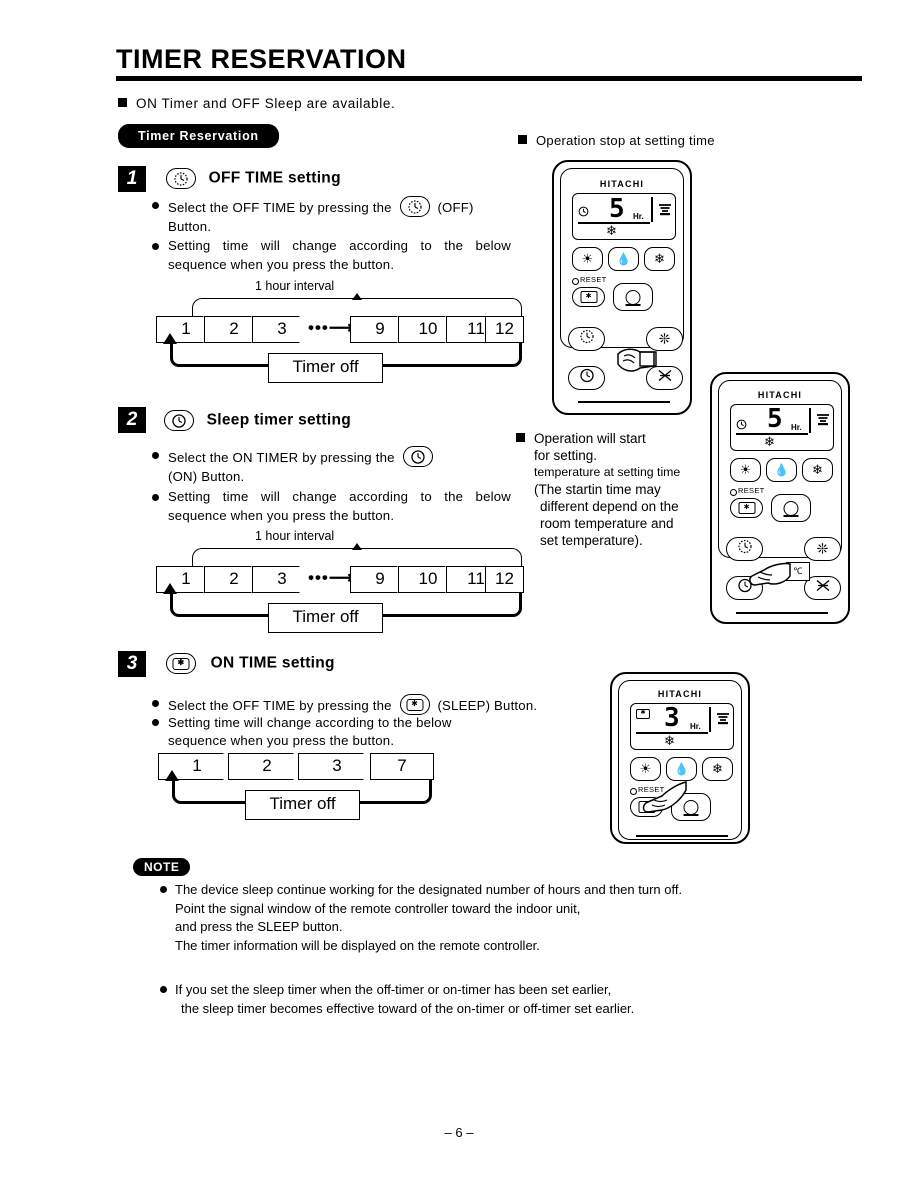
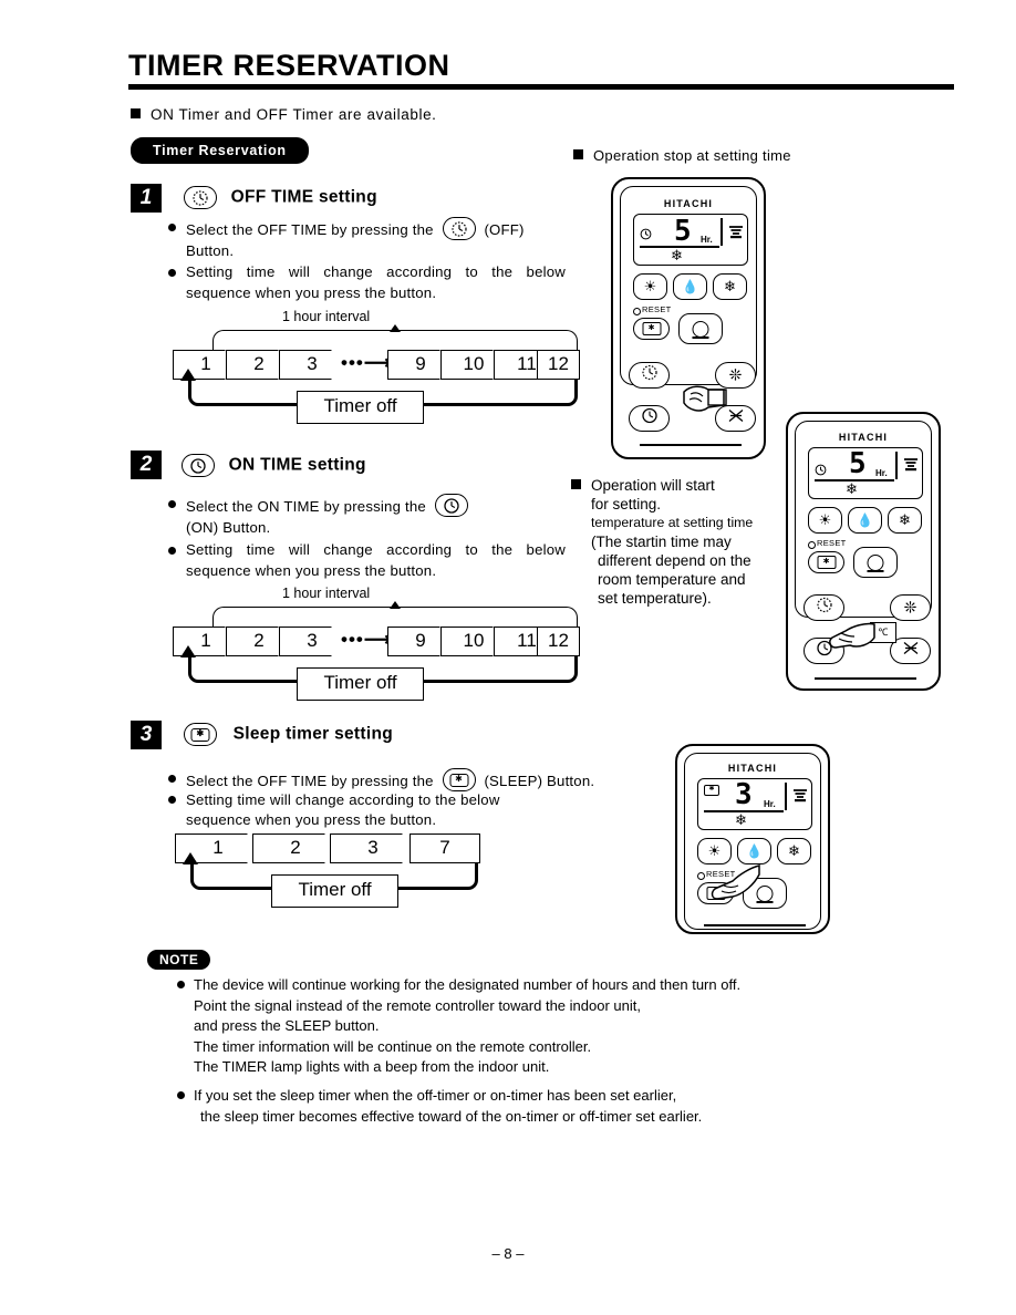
  TIMER RESERVATION
- ON Timer and OFF Sleep are available.
+ ON Timer and OFF Timer are available.
  Timer Reservation
  1
  OFF TIME setting
  Select the OFF TIME by pressing the (OFF)
  Button.
  Setting time will change according to the below
  sequence when you press the button.
  1 hour interval
  1
  2
  3
  •••⟶
  9
  10
  11
  12
  Timer off
  2
- Sleep timer setting
+ ON TIME setting
- Select the ON TIMER by pressing the
+ Select the ON TIME by pressing the
  (ON) Button.
  Setting time will change according to the below
  sequence when you press the button.
  1 hour interval
  1
  2
  3
  •••⟶
  9
  10
  11
  12
  Timer off
  3
  ✱
- ON TIME setting
+ Sleep timer setting
  Select the OFF TIME by pressing the
  ✱
  (SLEEP) Button.
  Setting time will change according to the below
  sequence when you press the button.
  1
  2
  3
  7
  Timer off
  Operation stop at setting time
  Operation will start
  for setting.
  temperature at setting time
  (The startin time may
  different depend on the
  room temperature and
  set temperature).
  HITACHI
  5
  Hr.
  ❄
  ☀
  💧
  ❄
  RESET
  ❊
  HITACHI
  5
  Hr.
  ❄
  ☀
  💧
  ❄
  RESET
  ❊
  ℃
  HITACHI
  3
  Hr.
  ❄
  ☀
  💧
  ❄
  RESET
  NOTE
- The device sleep continue working for the designated number of hours and then turn off.
+ The device will continue working for the designated number of hours and then turn off.
- Point the signal window of the remote controller toward the indoor unit,
+ Point the signal instead of the remote controller toward the indoor unit,
  and press the SLEEP button.
- The timer information will be displayed on the remote controller.
+ The timer information will be continue on the remote controller.
+ The TIMER lamp lights with a beep from the indoor unit.
  If you set the sleep timer when the off-timer or on-timer has been set earlier,
  the sleep timer becomes effective toward of the on-timer or off-timer set earlier.
- – 6 –
+ – 8 –
